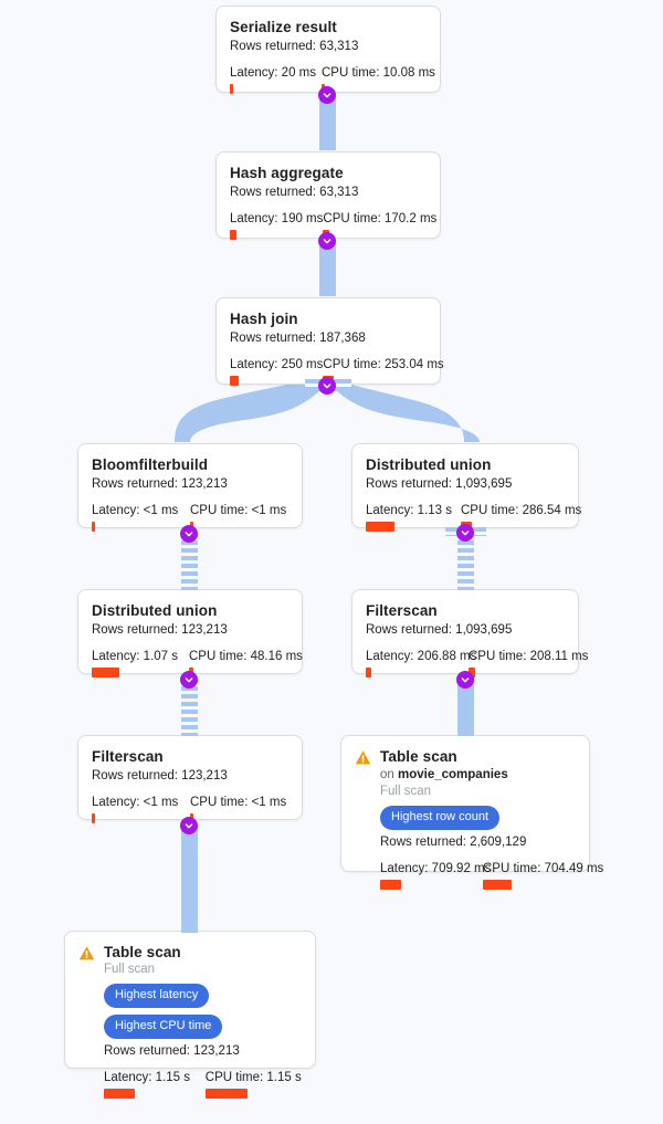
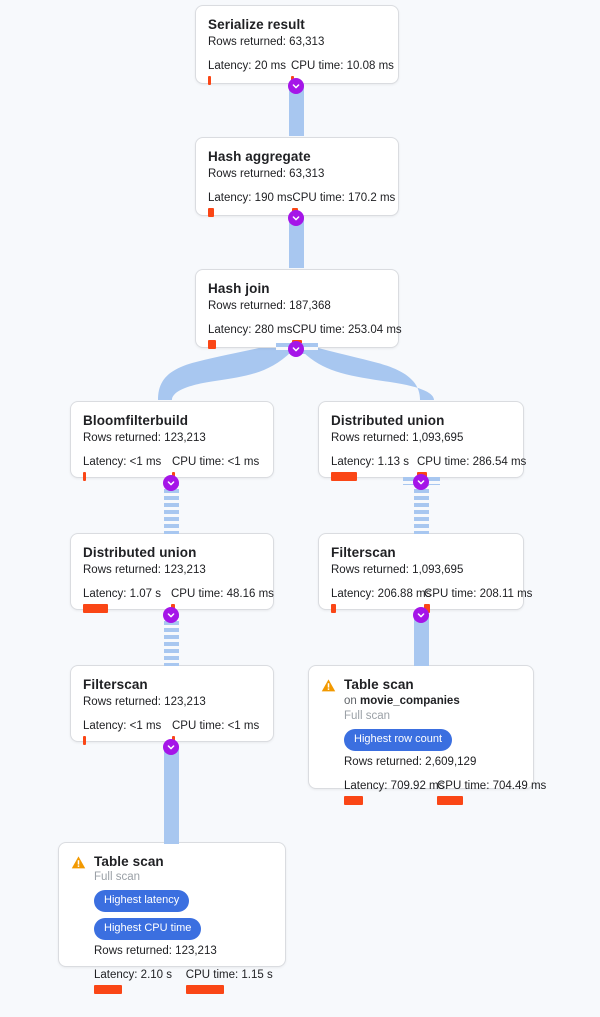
  Serialize result
  Rows returned: 63,313
  Latency: 20 ms
  CPU time: 10.08 ms
  Hash aggregate
  Rows returned: 63,313
  Latency: 190 ms
  CPU time: 170.2 ms
  Hash join
  Rows returned: 187,368
- Latency: 250 ms
+ Latency: 280 ms
  CPU time: 253.04 ms
  Bloomfilterbuild
  Rows returned: 123,213
  Latency: <1 ms
  CPU time: <1 ms
  Distributed union
  Rows returned: 1,093,695
  Latency: 1.13 s
  CPU time: 286.54 ms
  Distributed union
  Rows returned: 123,213
  Latency: 1.07 s
  CPU time: 48.16 ms
  Filterscan
  Rows returned: 1,093,695
  Latency: 206.88 m
  CPU time: 208.11 ms
  Filterscan
  Rows returned: 123,213
  Latency: <1 ms
  CPU time: <1 ms
  Table scan
  on movie_companies
  Full scan
  Highest row count
  Rows returned: 2,609,129
  Latency: 709.92 m
  CPU time: 704.49 ms
  Table scan
  Full scan
  Highest latency
  Highest CPU time
  Rows returned: 123,213
- Latency: 1.15 s
+ Latency: 2.10 s
  CPU time: 1.15 s
